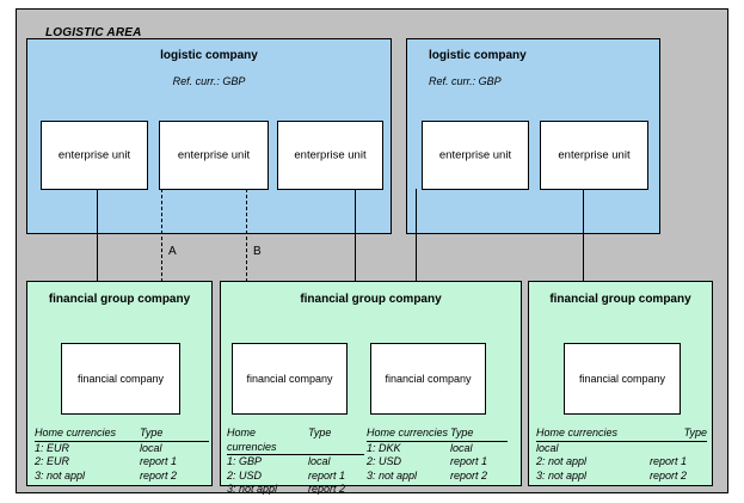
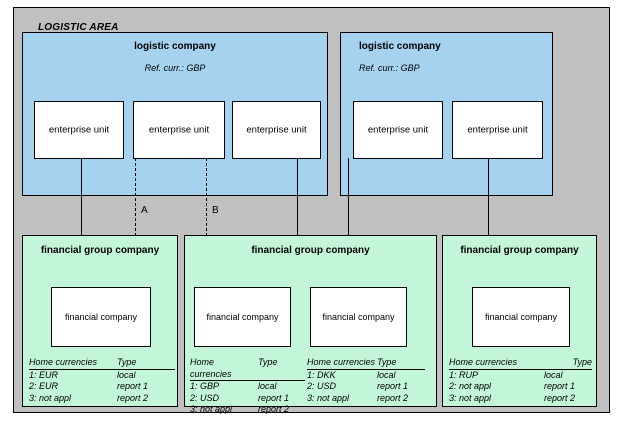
  LOGISTIC AREA
  logistic company
  Ref. curr.: GBP
  enterprise unit
  enterprise unit
  enterprise unit
  logistic company
  Ref. curr.: GBP
  enterprise unit
  enterprise unit
  A
  B
  financial group company
  financial company
  Home currencies
  Type
  1: EUR
  local
  2: EUR
  report 1
  3: not appl
  report 2
  financial group company
  financial company
  financial company
  Home currencies
  Type
  1: GBP
  local
  2: USD
  report 1
  3: not appl
  report 2
  Home currencies
  Type
  1: DKK
  local
  2: USD
  report 1
  3: not appl
  report 2
  financial group company
  financial company
  Home currencies
  Type
+ 1: RUP
  local
  2: not appl
  report 1
  3: not appl
  report 2
